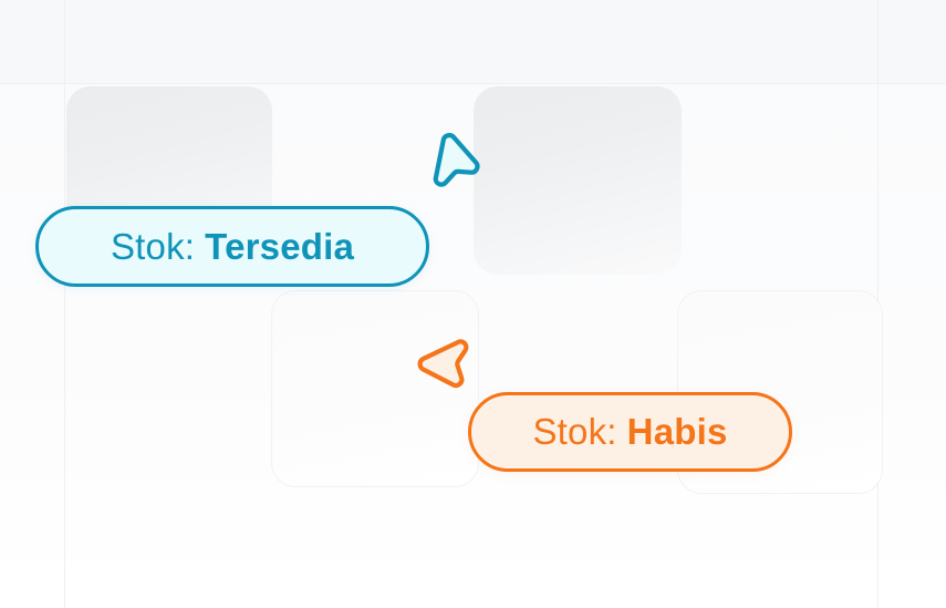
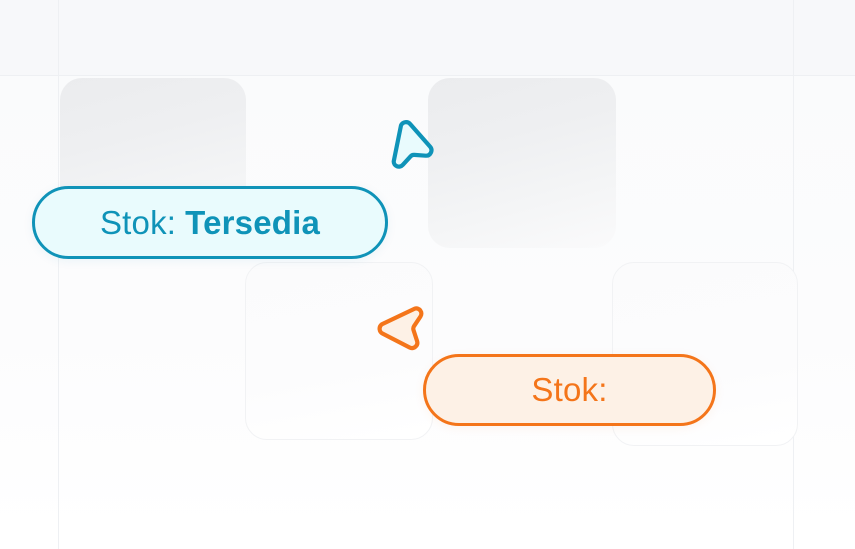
  Stok:
  Tersedia
  Stok:
- Habis
